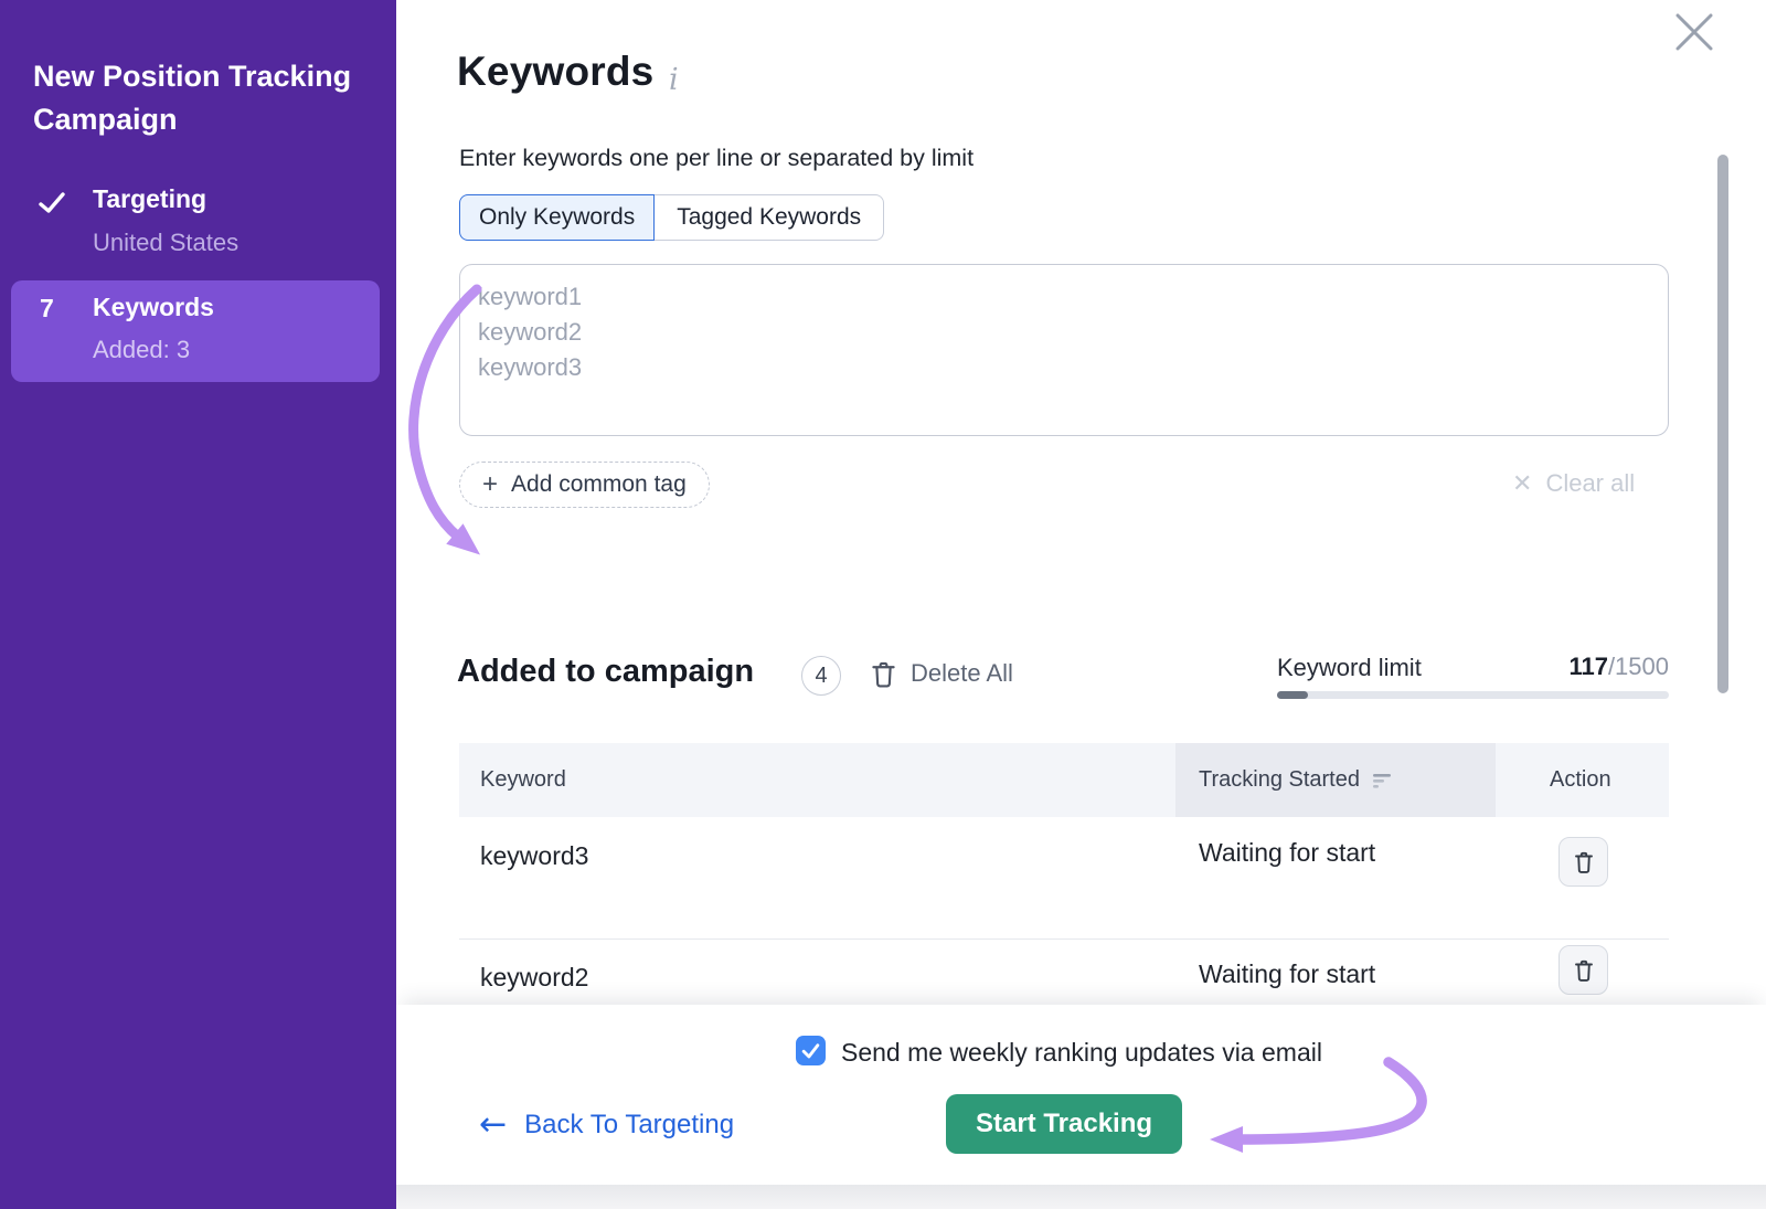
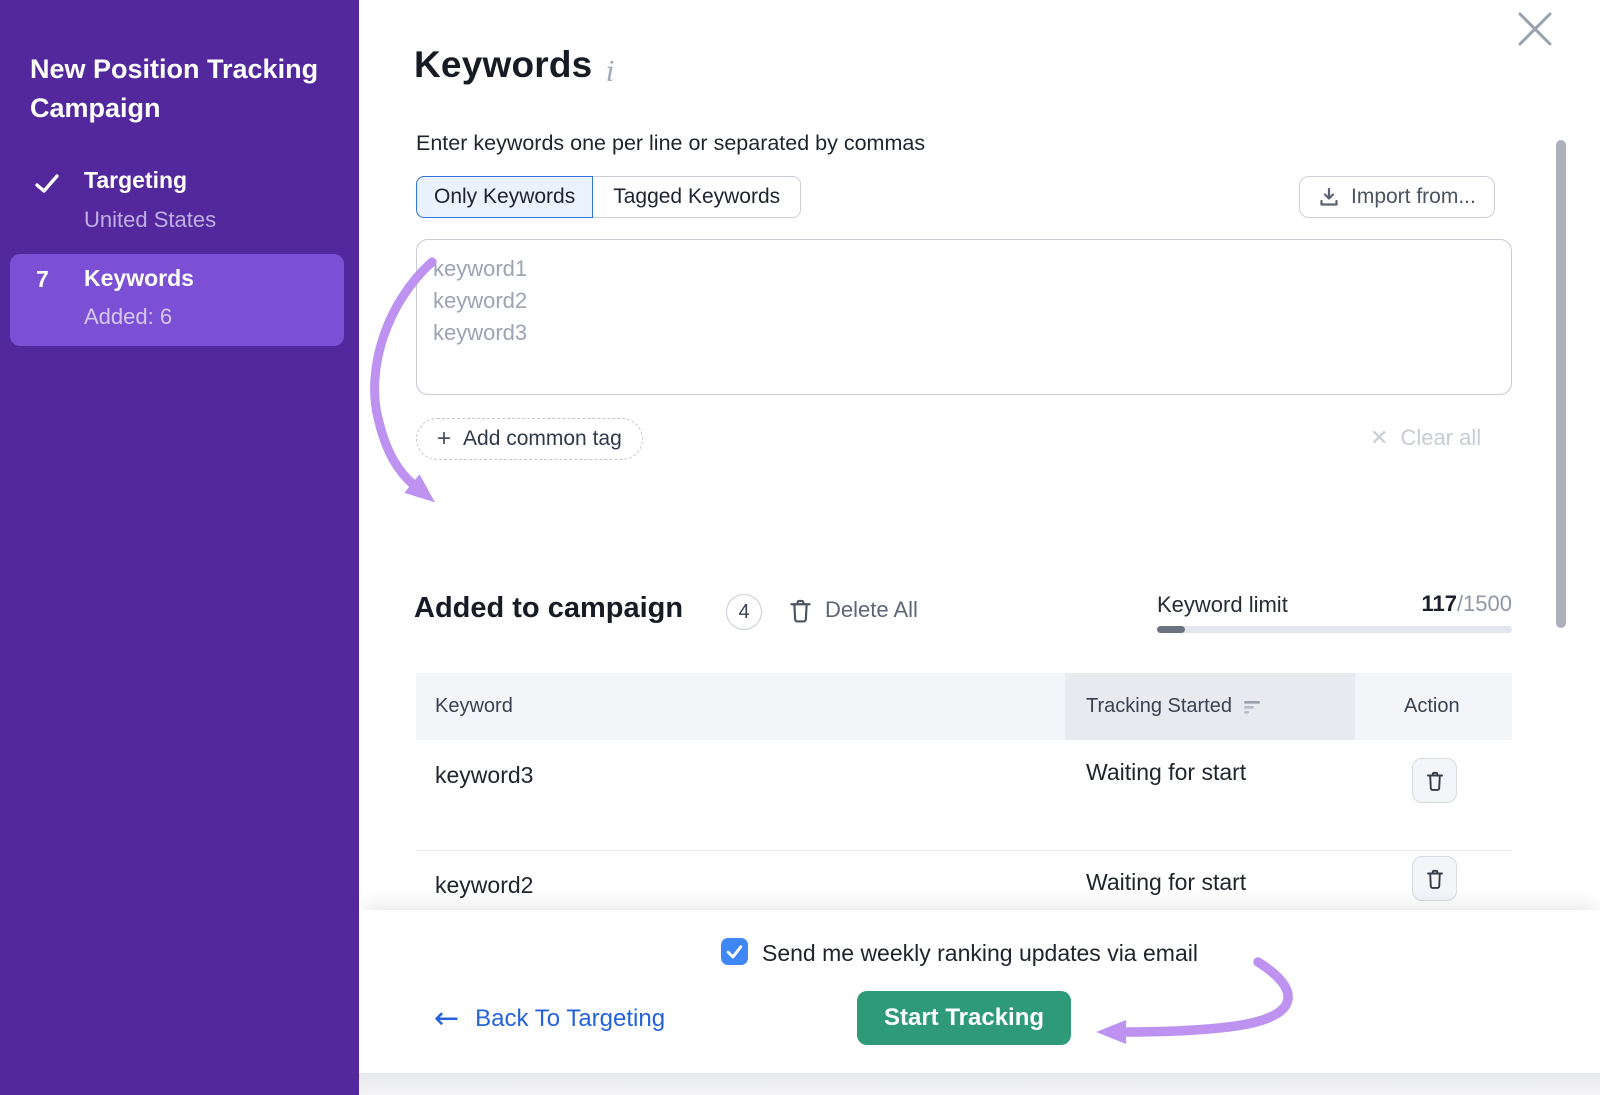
  New Position Tracking Campaign
  Targeting
  United States
  7
  Keywords
- Added: 3
+ Added: 6
  Keywords
  i
- Enter keywords one per line or separated by limit
+ Enter keywords one per line or separated by commas
  Only Keywords
  Tagged Keywords
+ Import from...
  keyword1
  keyword2
  keyword3
  +
  Add common tag
  ✕
  Clear all
  Added to campaign
  4
  Delete All
  Keyword limit
  117/1500
  Keyword
  Tracking Started
  Action
  keyword3
  Waiting for start
  keyword2
  Waiting for start
  Send me weekly ranking updates via email
  ←
  Back To Targeting
  Start Tracking
